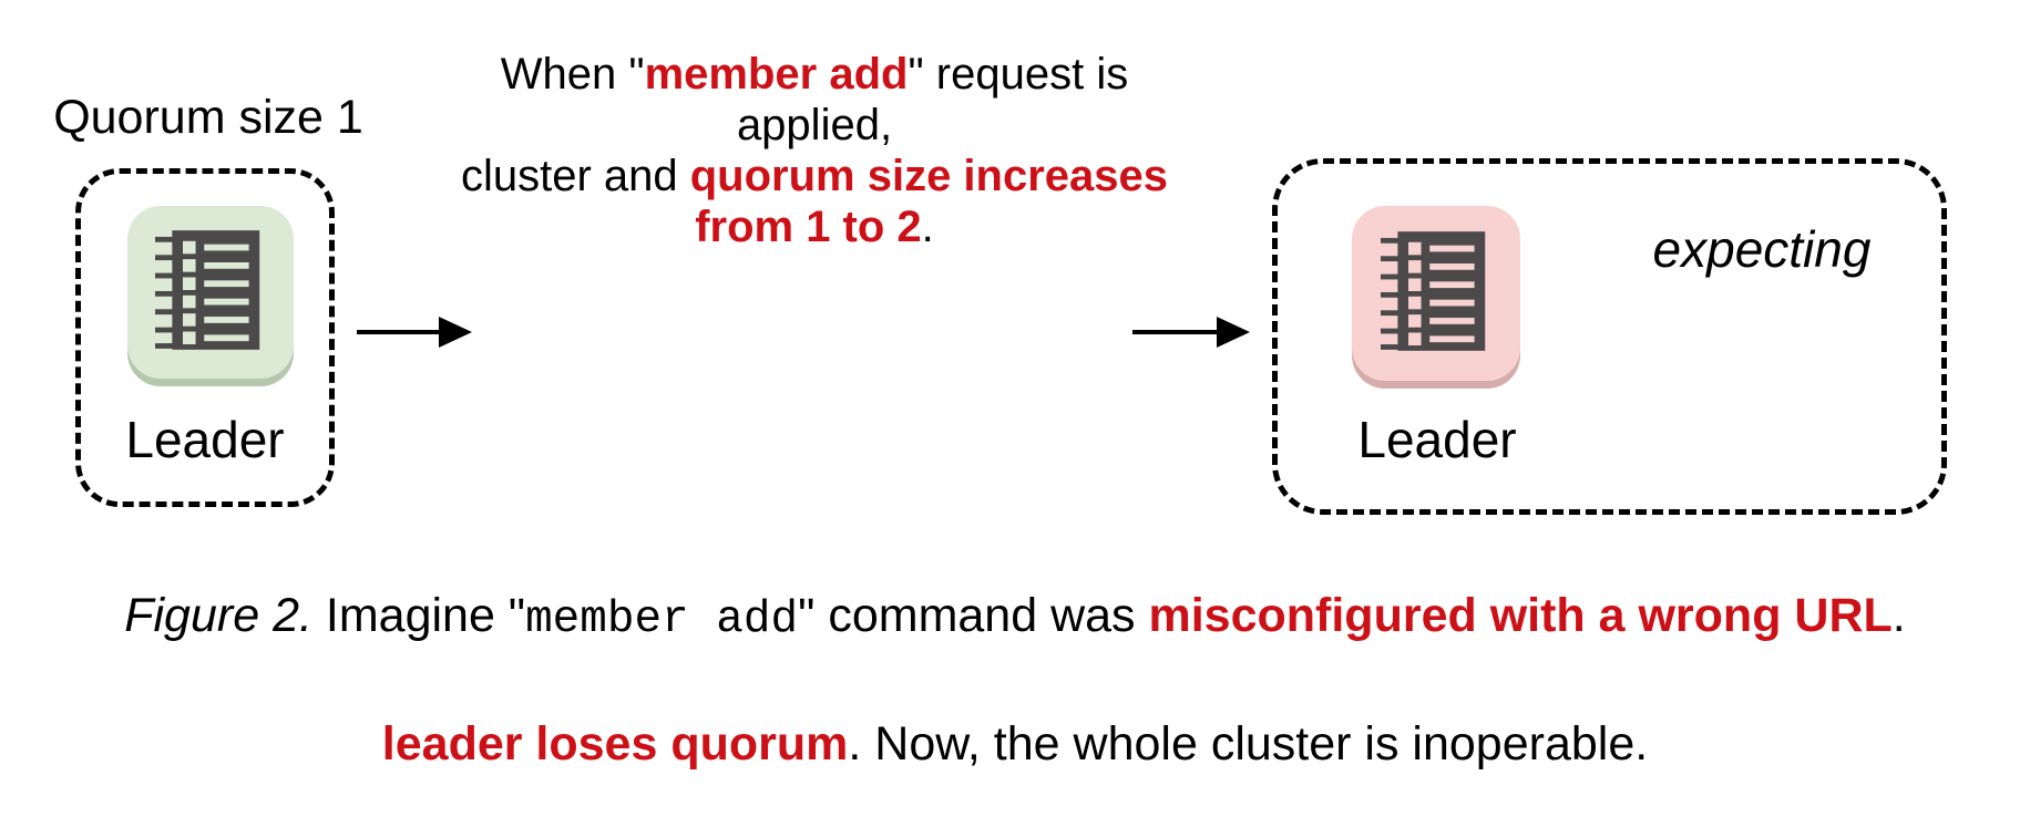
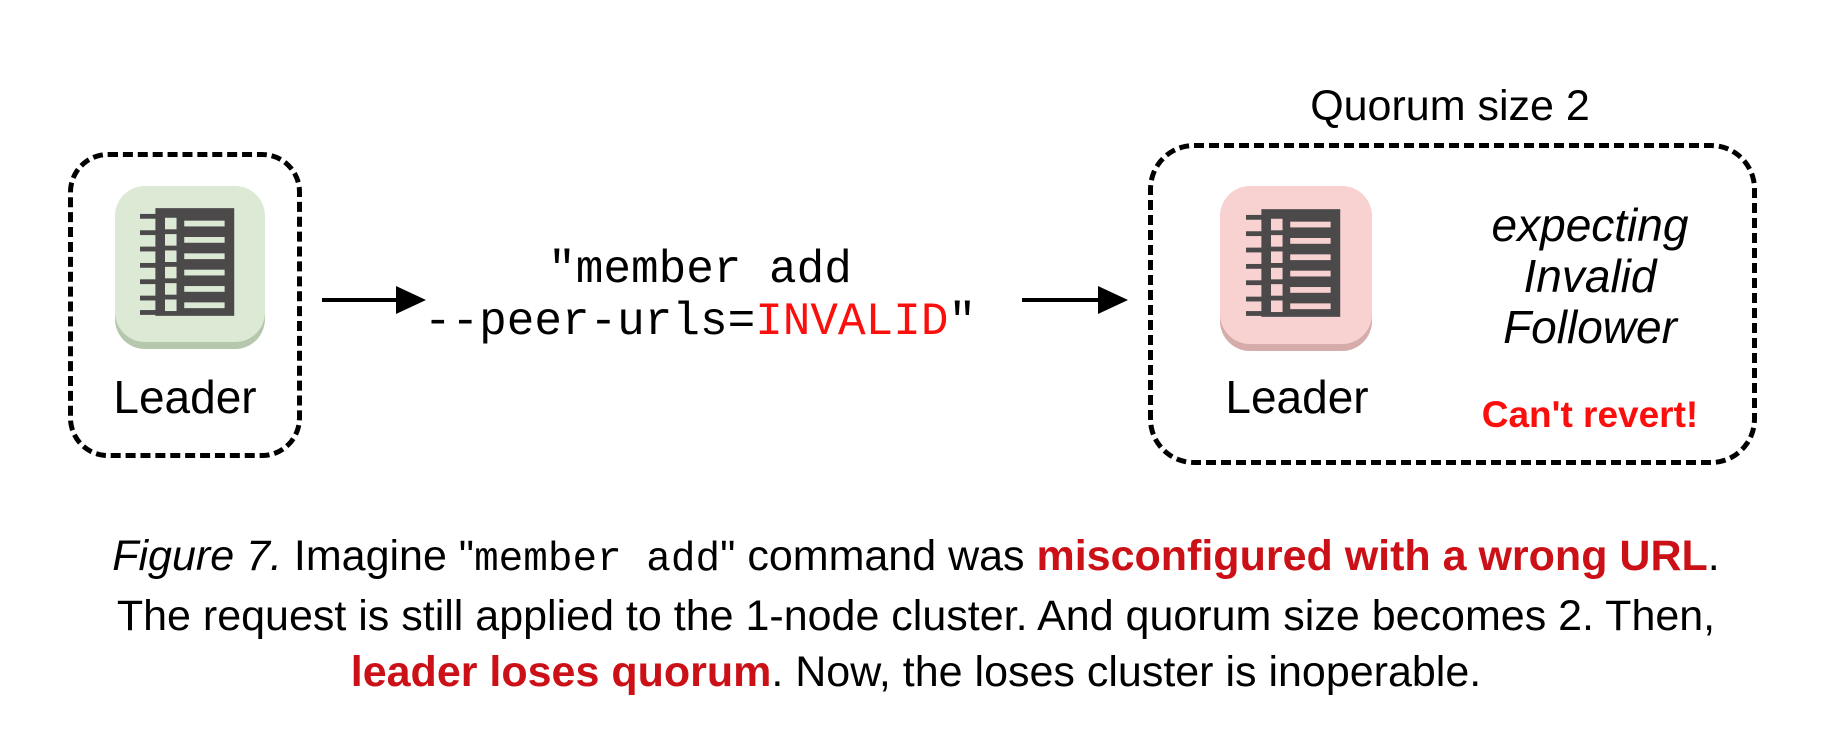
- When "member add" request is applied,
- cluster and quorum size increases
- from 1 to 2.
- Quorum size 1
  Leader
+ "member add
+ --peer-urls=INVALID"
+ Quorum size 2
  Leader
  expecting
+ Invalid
+ Follower
+ Can't revert!
- Figure 2. Imagine "member add" command was misconfigured with a wrong URL.
+ Figure 7. Imagine "member add" command was misconfigured with a wrong URL.
+ The request is still applied to the 1-node cluster. And quorum size becomes 2. Then,
- leader loses quorum. Now, the whole cluster is inoperable.
+ leader loses quorum. Now, the loses cluster is inoperable.
